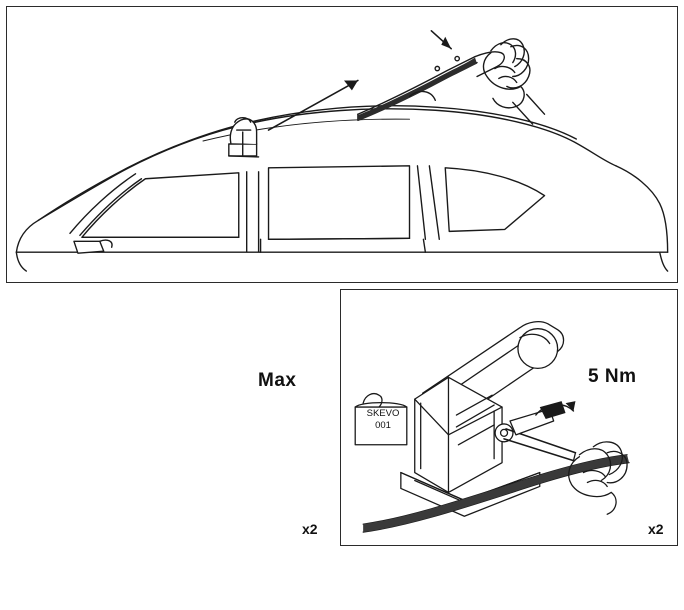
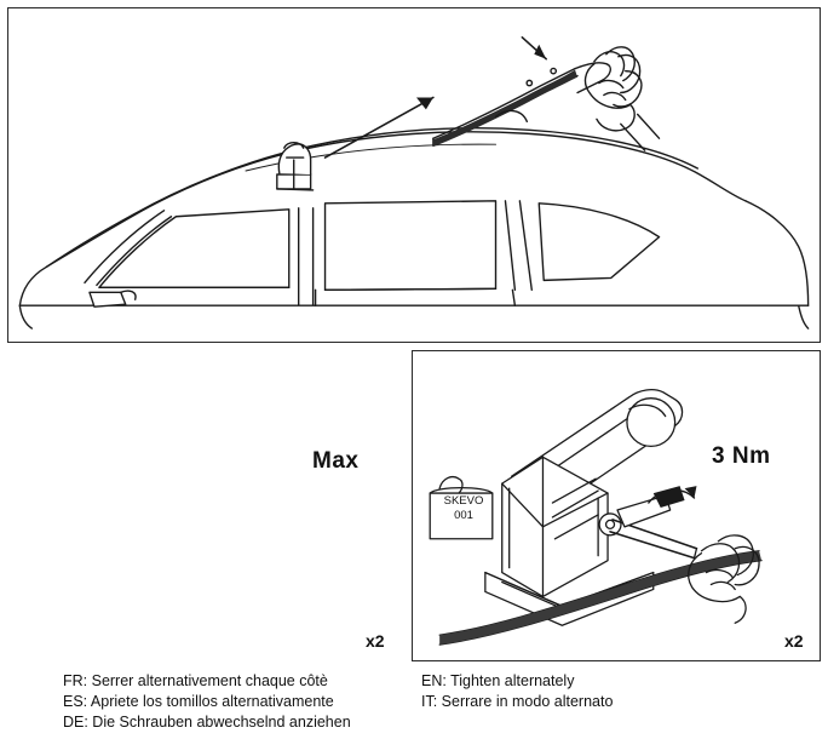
  SKEVO
  001
  Max
- 5 Nm
+ 3 Nm
  x2
  x2
+ FR: Serrer alternativement chaque côtè
+ ES: Apriete los tomillos alternativamente
+ DE: Die Schrauben abwechselnd anziehen
+ EN: Tighten alternately
+ IT: Serrare in modo alternato
